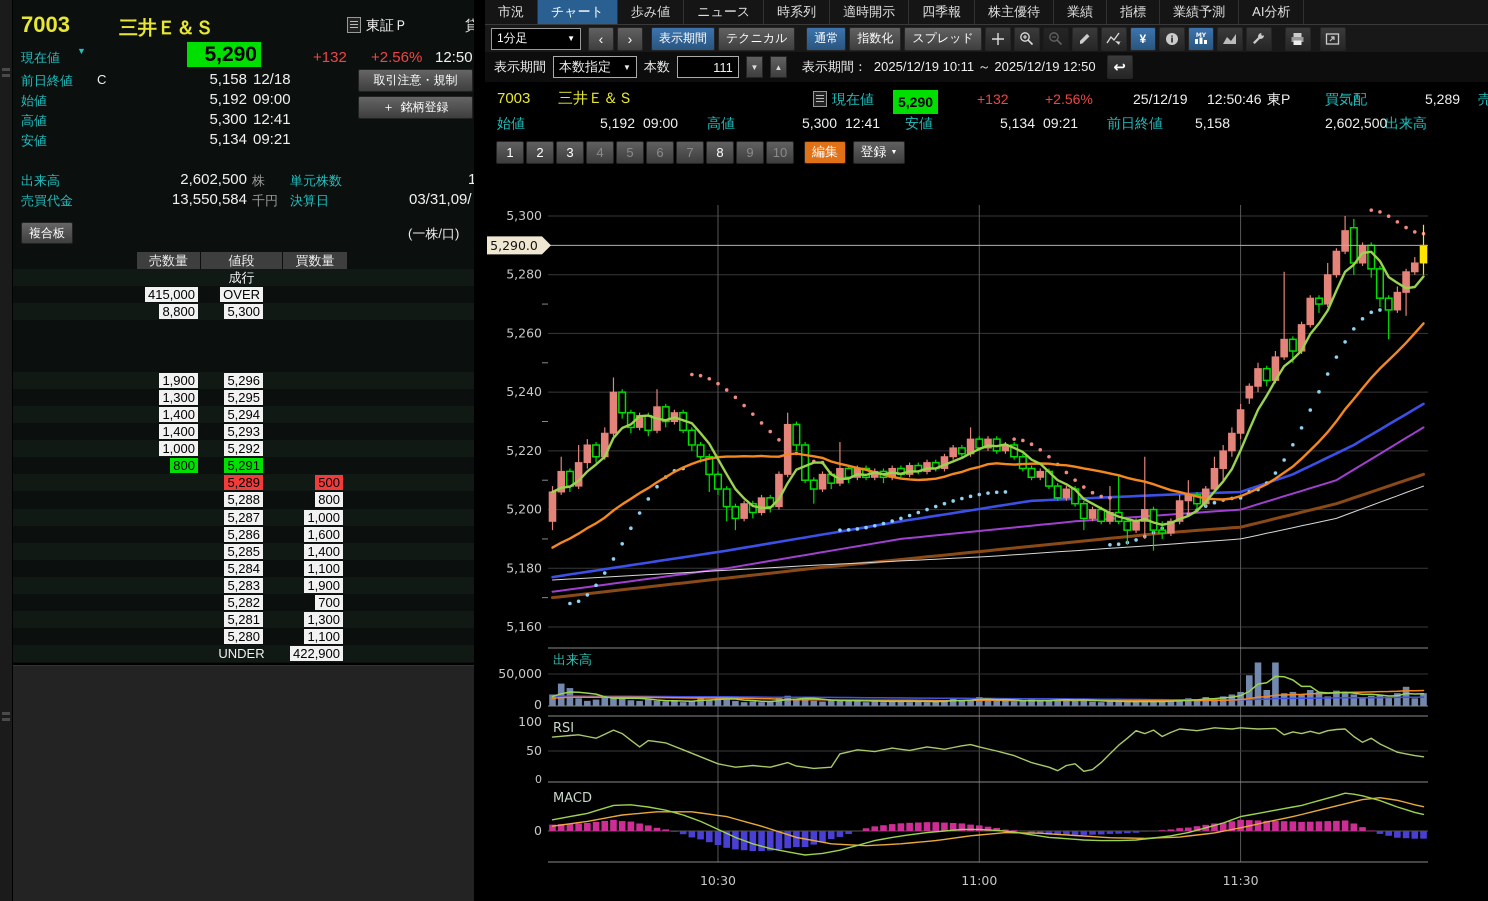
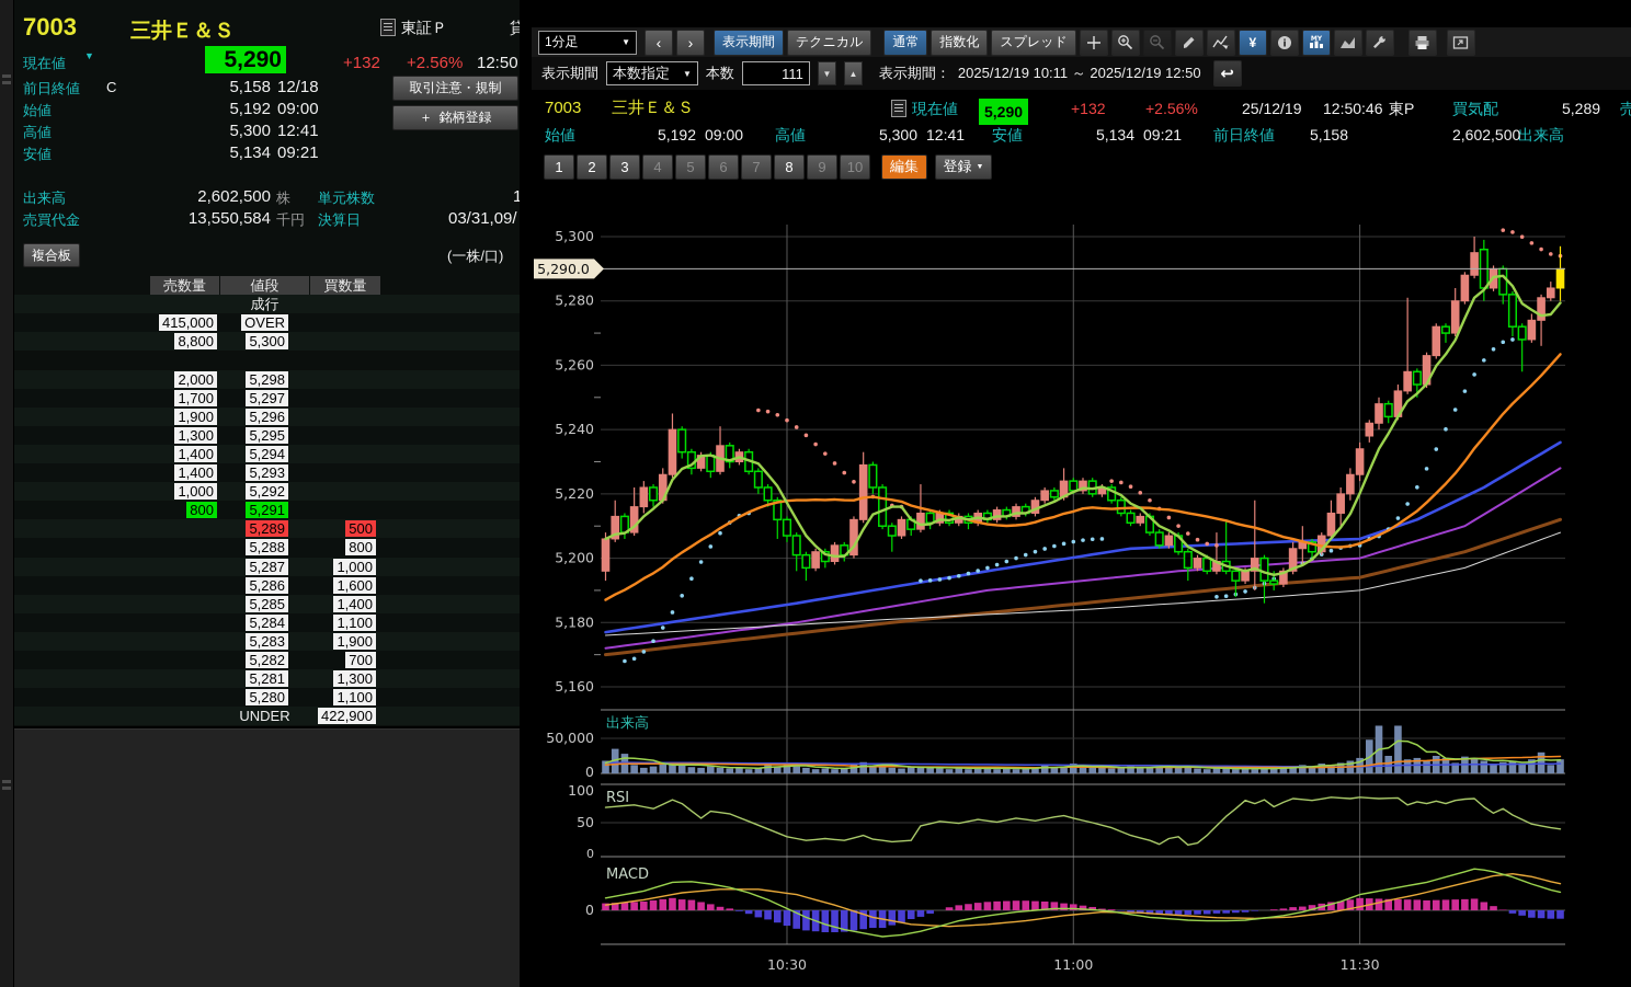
  7003
  三井Ｅ＆Ｓ
  東証Ｐ
  貸
  現在値
  ▼
  5,290
  +132
  +2.56%
  12:50
  前日終値
  C
  5,158
  12/18
  始値
  5,192
  09:00
  高値
  5,300
  12:41
  安値
  5,134
  09:21
  取引注意・規制
  ＋
  銘柄登録
  出来高
  2,602,500
  株
  単元株数
  1
  売買代金
  13,550,584
  千円
  決算日
  03/31,09/
  複合板
  (一株/口)
  売数量
  値段
  買数量
  成行
  415,000
  OVER
  8,800
  5,300
+ 2,000
+ 5,298
+ 1,700
+ 5,297
  1,900
  5,296
  1,300
  5,295
  1,400
  5,294
  1,400
  5,293
  1,000
  5,292
  800
  5,291
  5,289
  500
  5,288
  800
  5,287
  1,000
  5,286
  1,600
  5,285
  1,400
  5,284
  1,100
  5,283
  1,900
  5,282
  700
  5,281
  1,300
  5,280
  1,100
  UNDER
  422,900
- 市況
- チャート
- 歩み値
- ニュース
- 時系列
- 適時開示
- 四季報
- 株主優待
- 業績
- 指標
- 業績予測
- AI分析
  1分足
  ▼
  ‹
  ›
  表示期間
  テクニカル
  通常
  指数化
  スプレッド
  ¥
  i
  表示期間
  本数指定
  ▼
  本数
  111
  ▼
  ▲
  表示期間：
  2025/12/19 10:11 ～ 2025/12/19 12:50
  ↩
  7003
  三井Ｅ＆Ｓ
  現在値
  5,290
  +132
  +2.56%
  25/12/19
  12:50:46
  東P
  買気配
  5,289
  売
  始値
  5,192
  09:00
  高値
  5,300
  12:41
  安値
  5,134
  09:21
  前日終値
  5,158
  出来高
  2,602,500
  1
  2
  3
  4
  5
  6
  7
  8
  9
  10
  編集
  登録
  5,300
  5,280
  5,260
  5,240
  5,220
  5,200
  5,180
  5,160
  10:30
  11:00
  11:30
  5,290.0
  出来高
  50,000
  0
  RSI
  100
  50
  0
  MACD
  0
